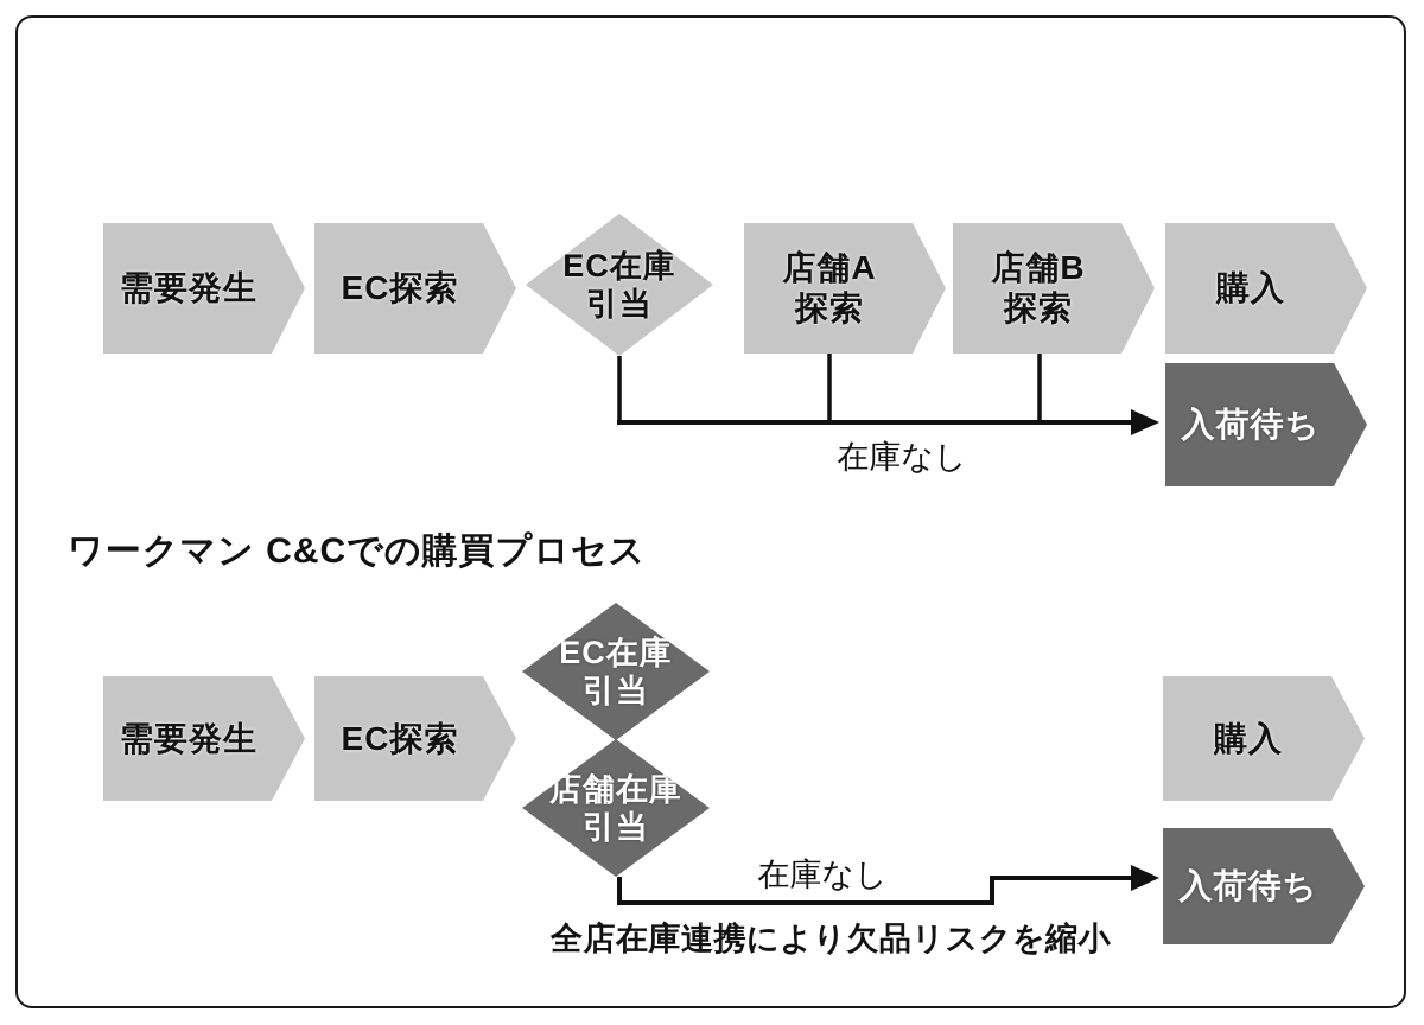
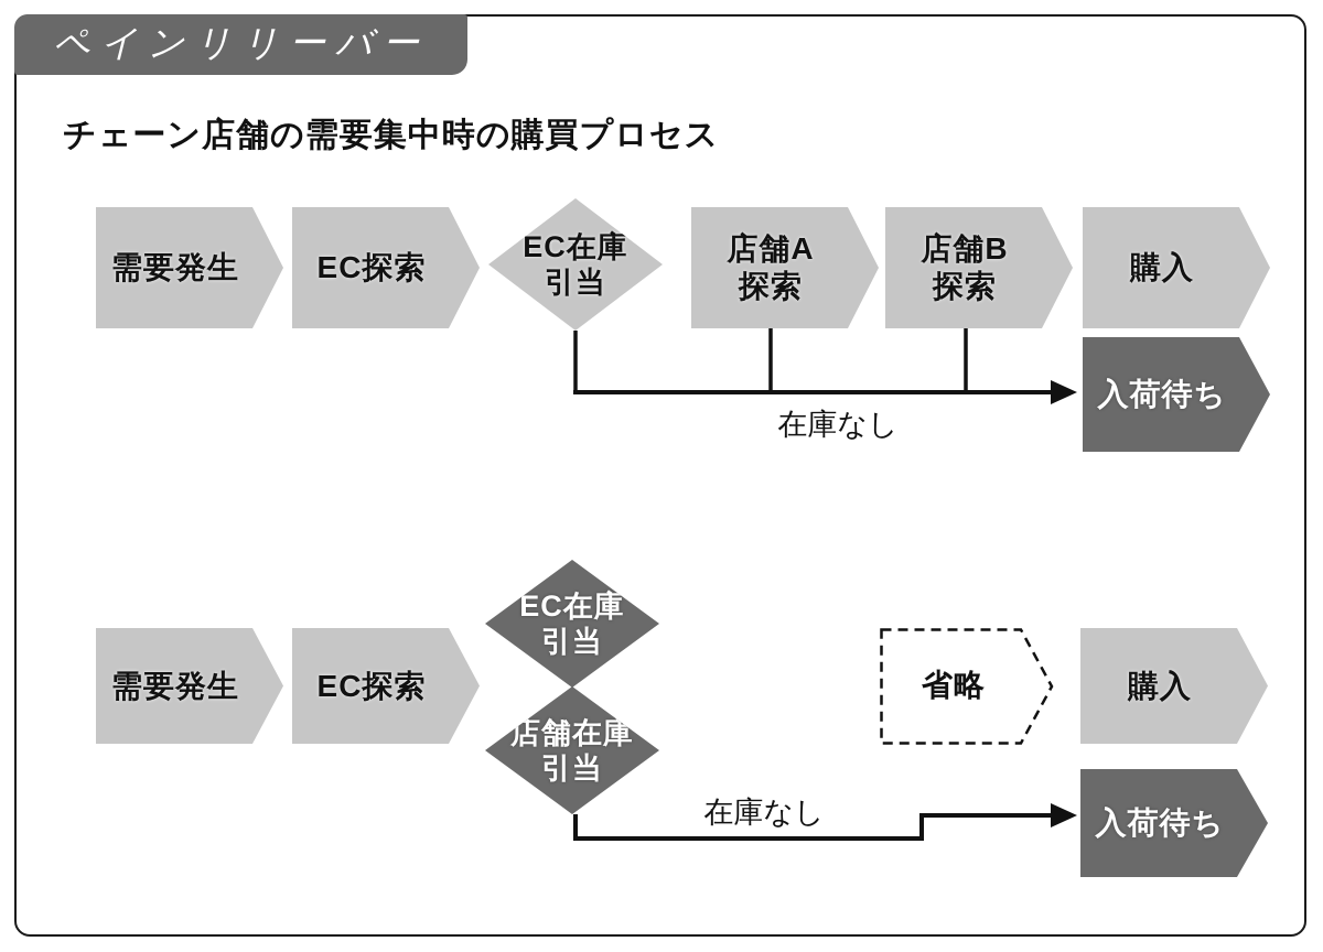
+ ペインリリーバー
+ チェーン店舗の需要集中時の購買プロセス
  需要発生
  EC探索
  EC在庫
  引当
  店舗A
  探索
  店舗B
  探索
  購入
  入荷待ち
  在庫なし
- ワークマン C&Cでの購買プロセス
  需要発生
  EC探索
  EC在庫
  引当
  店舗在庫
  引当
+ 省略
  購入
  入荷待ち
  在庫なし
- 全店在庫連携により欠品リスクを縮小
